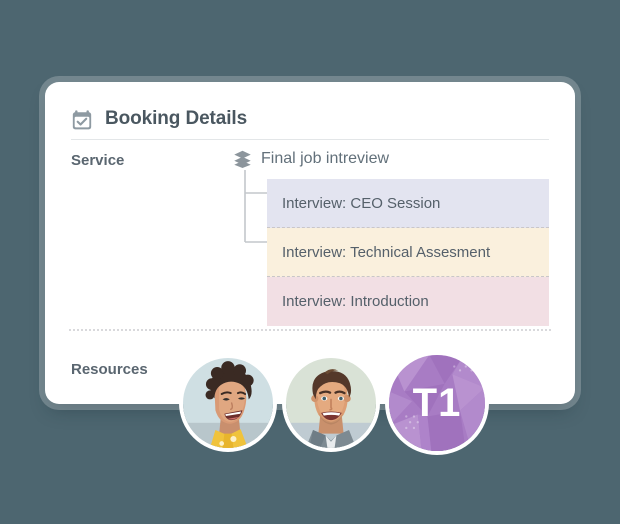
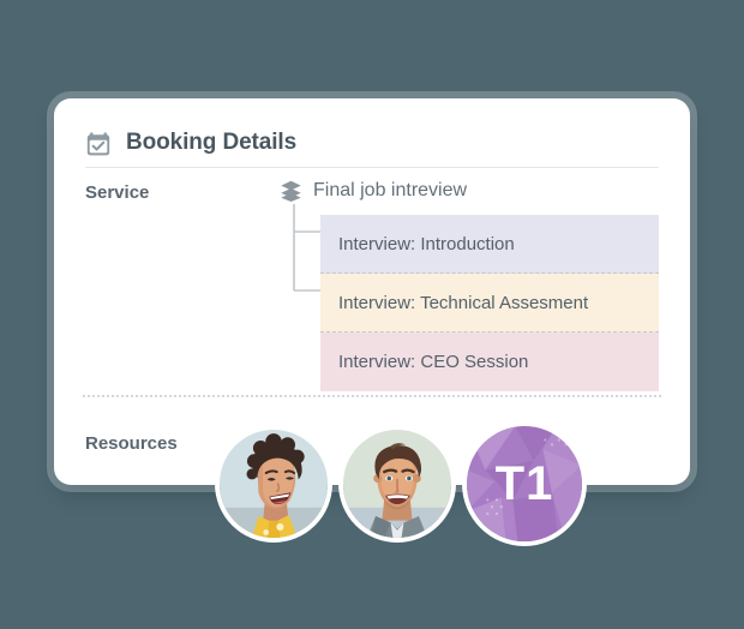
  Booking Details
  Service
  Final job intreview
- Interview: CEO Session
+ Interview: Introduction
  Interview: Technical Assesment
- Interview: Introduction
+ Interview: CEO Session
  Resources
  T1
